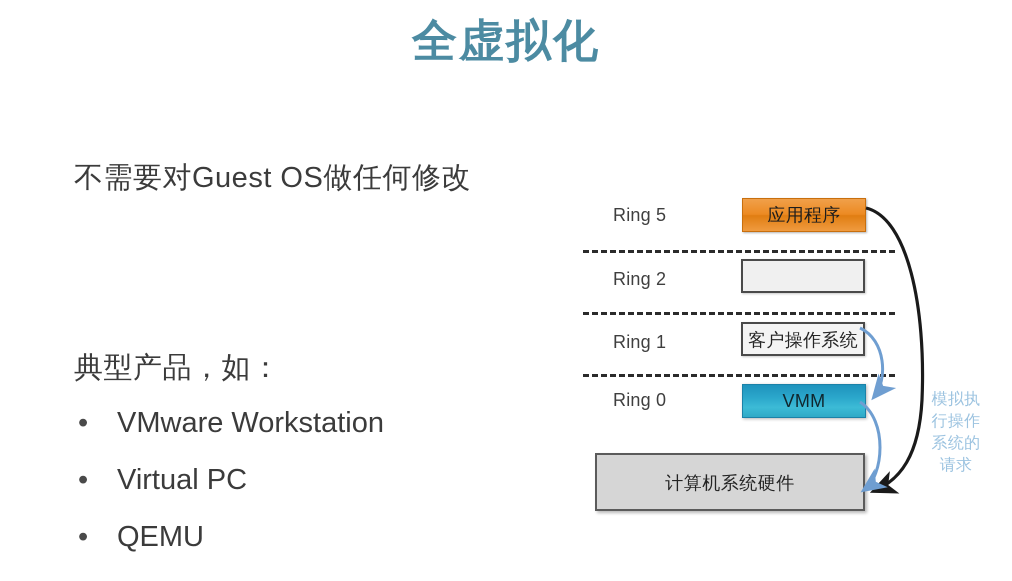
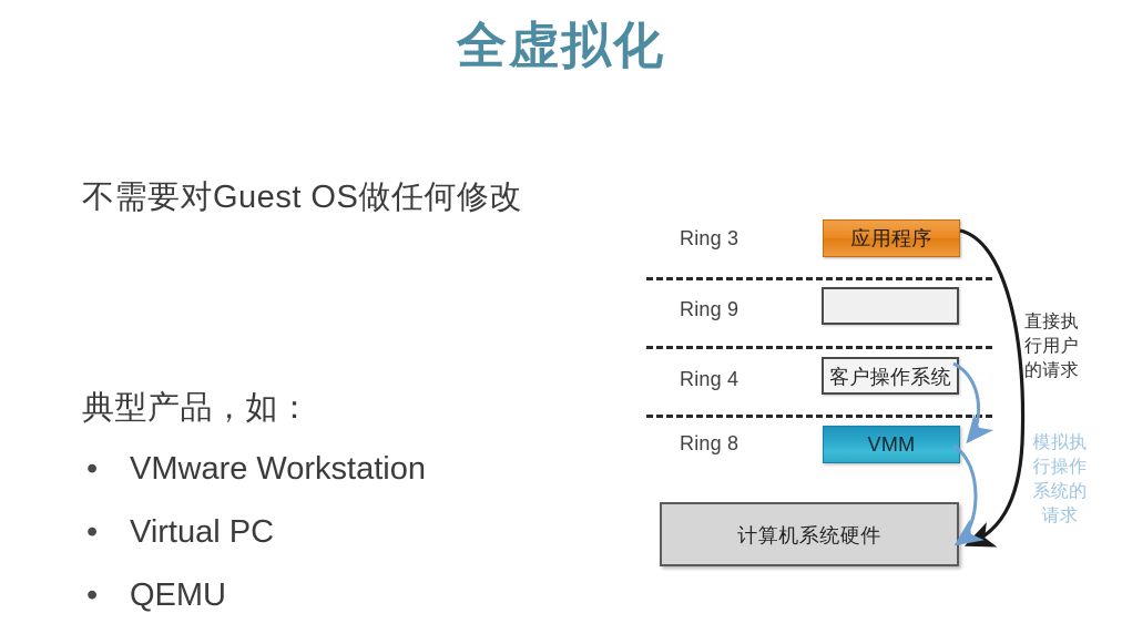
  全虚拟化
  不需要对Guest OS做任何修改
  典型产品，如：
  •
  VMware Workstation
  •
  Virtual PC
  •
  QEMU
- Ring 5
+ Ring 3
- Ring 2
+ Ring 9
- Ring 1
+ Ring 4
- Ring 0
+ Ring 8
  应用程序
  客户操作系统
  VMM
  计算机系统硬件
+ 直接执
+ 行用户
+ 的请求
  模拟执
  行操作
  系统的
  请求
